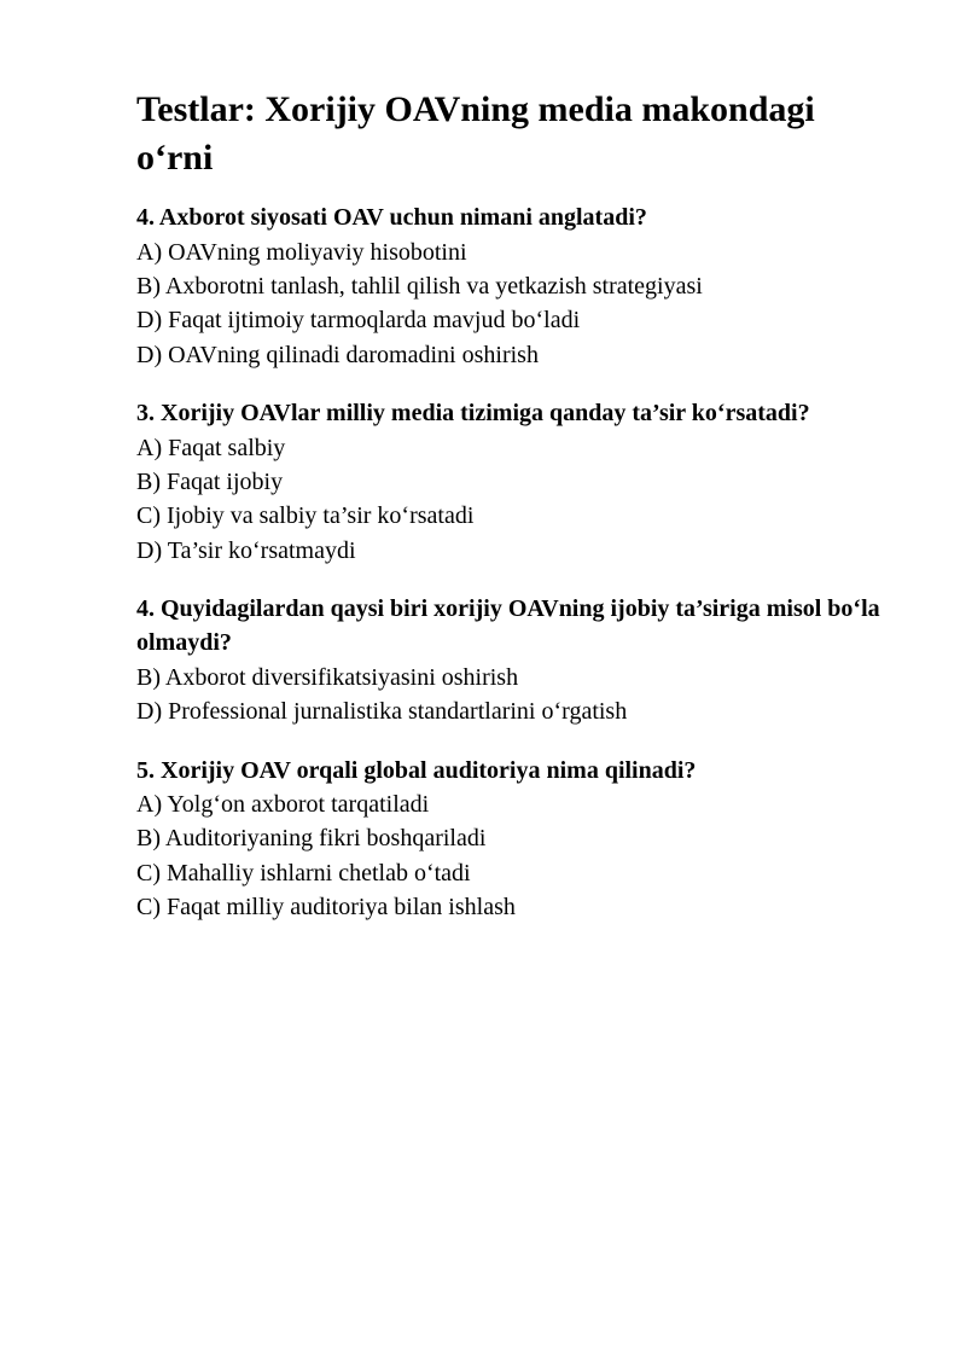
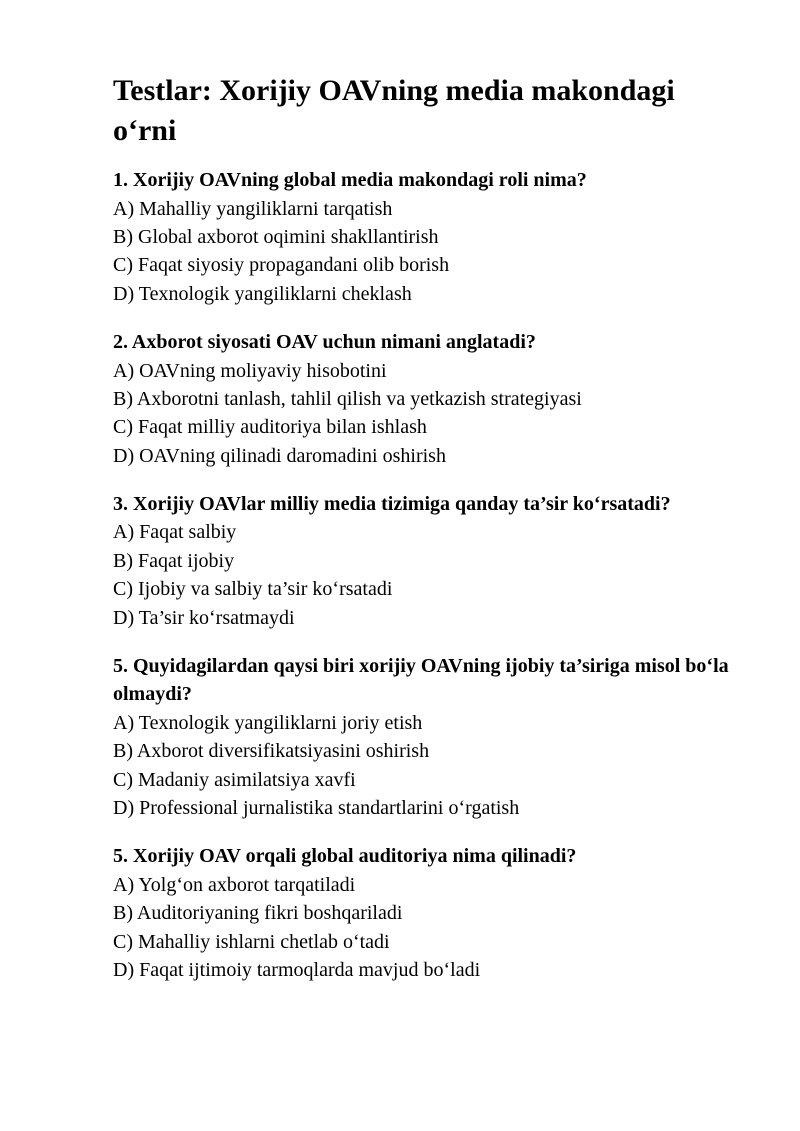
  Testlar: Xorijiy OAVning media makondagi oʻrni
+ 1. Xorijiy OAVning global media makondagi roli nima?
+ A) Mahalliy yangiliklarni tarqatish
+ B) Global axborot oqimini shakllantirish
+ C) Faqat siyosiy propagandani olib borish
+ D) Texnologik yangiliklarni cheklash
- 4. Axborot siyosati OAV uchun nimani anglatadi?
+ 2. Axborot siyosati OAV uchun nimani anglatadi?
  A) OAVning moliyaviy hisobotini
  B) Axborotni tanlash, tahlil qilish va yetkazish strategiyasi
- D) Faqat ijtimoiy tarmoqlarda mavjud boʻladi
+ C) Faqat milliy auditoriya bilan ishlash
  D) OAVning qilinadi daromadini oshirish
  3. Xorijiy OAVlar milliy media tizimiga qanday ta’sir koʻrsatadi?
  A) Faqat salbiy
  B) Faqat ijobiy
  C) Ijobiy va salbiy ta’sir koʻrsatadi
  D) Ta’sir koʻrsatmaydi
- 4. Quyidagilardan qaysi biri xorijiy OAVning ijobiy ta’siriga misol boʻla olmaydi?
+ 5. Quyidagilardan qaysi biri xorijiy OAVning ijobiy ta’siriga misol boʻla olmaydi?
+ A) Texnologik yangiliklarni joriy etish
  B) Axborot diversifikatsiyasini oshirish
+ C) Madaniy asimilatsiya xavfi
  D) Professional jurnalistika standartlarini oʻrgatish
  5. Xorijiy OAV orqali global auditoriya nima qilinadi?
  A) Yolgʻon axborot tarqatiladi
  B) Auditoriyaning fikri boshqariladi
  C) Mahalliy ishlarni chetlab oʻtadi
- C) Faqat milliy auditoriya bilan ishlash
+ D) Faqat ijtimoiy tarmoqlarda mavjud boʻladi
